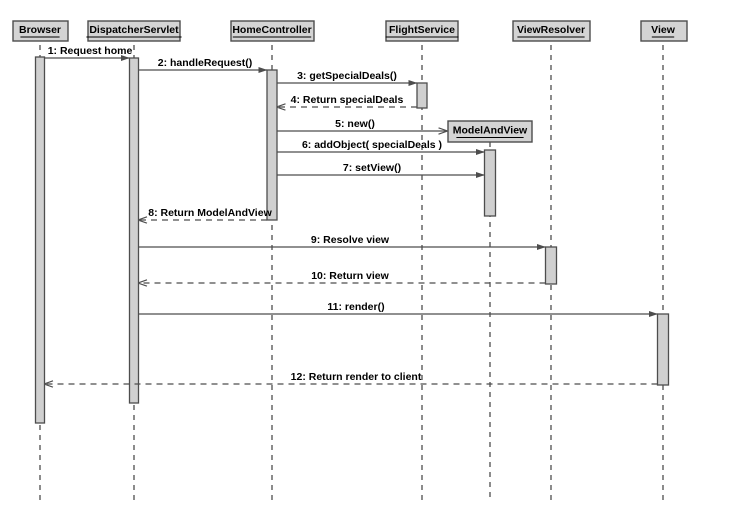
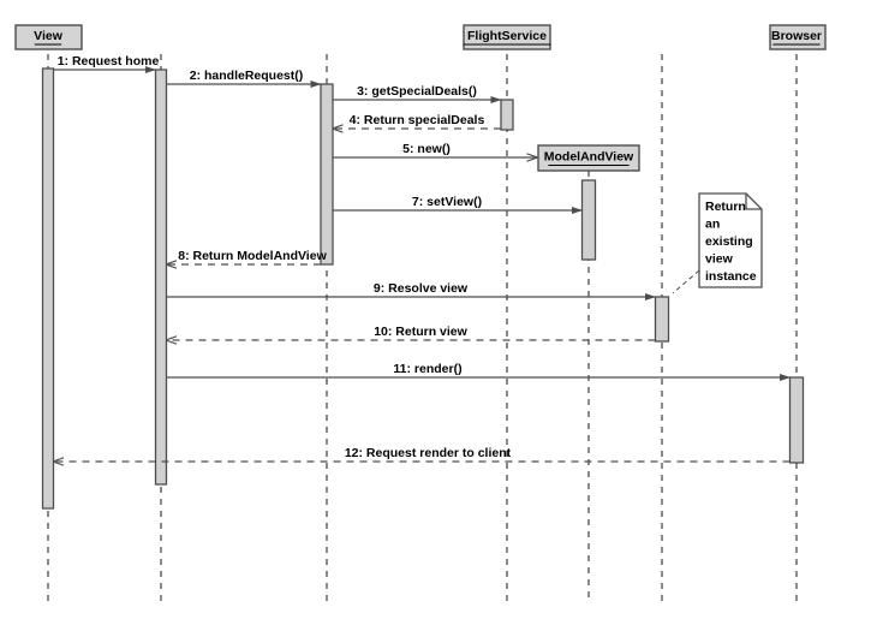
  1: Request home
  2: handleRequest()
  3: getSpecialDeals()
  4: Return specialDeals
  5: new()
- 6: addObject( specialDeals )
  7: setView()
  8: Return ModelAndView
  9: Resolve view
  10: Return view
  11: render()
- 12: Return render to client
+ 12: Request render to client
- Browser
+ View
- DispatcherServlet
- HomeController
  FlightService
- ViewResolver
- View
+ Browser
  ModelAndView
+ Return
+ an
+ existing
+ view
+ instance
